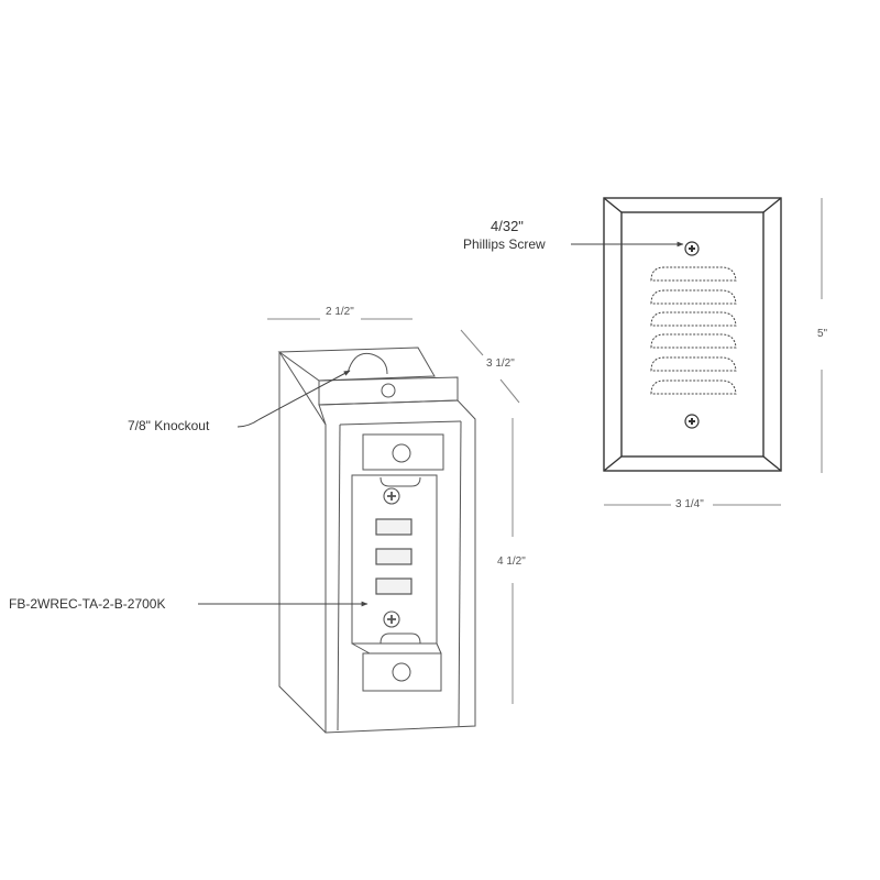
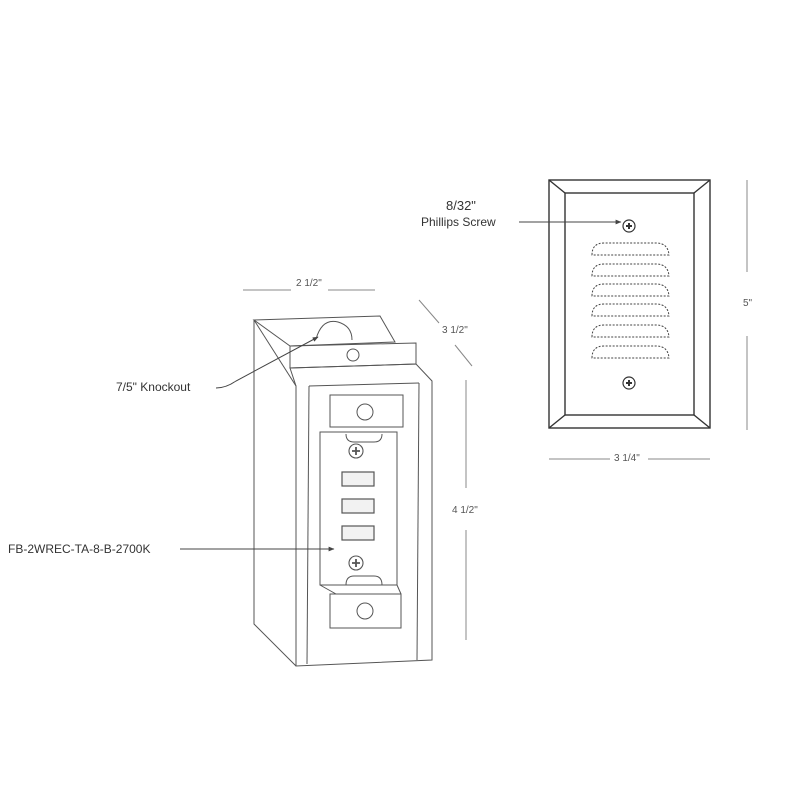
- 4/32"
+ 8/32"
  Phillips Screw
  5"
  3 1/4"
- 7/8" Knockout
+ 7/5" Knockout
- FB-2WREC-TA-2-B-2700K
+ FB-2WREC-TA-8-B-2700K
  2 1/2"
  3 1/2"
  4 1/2"
